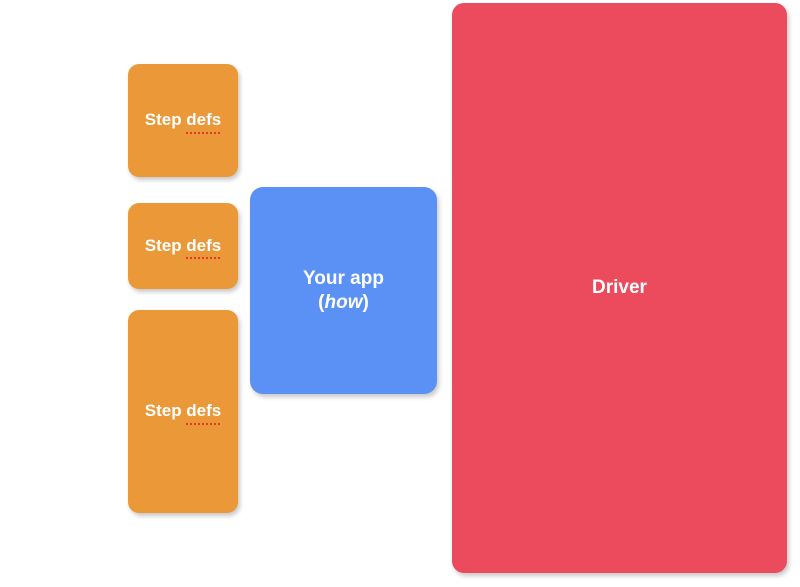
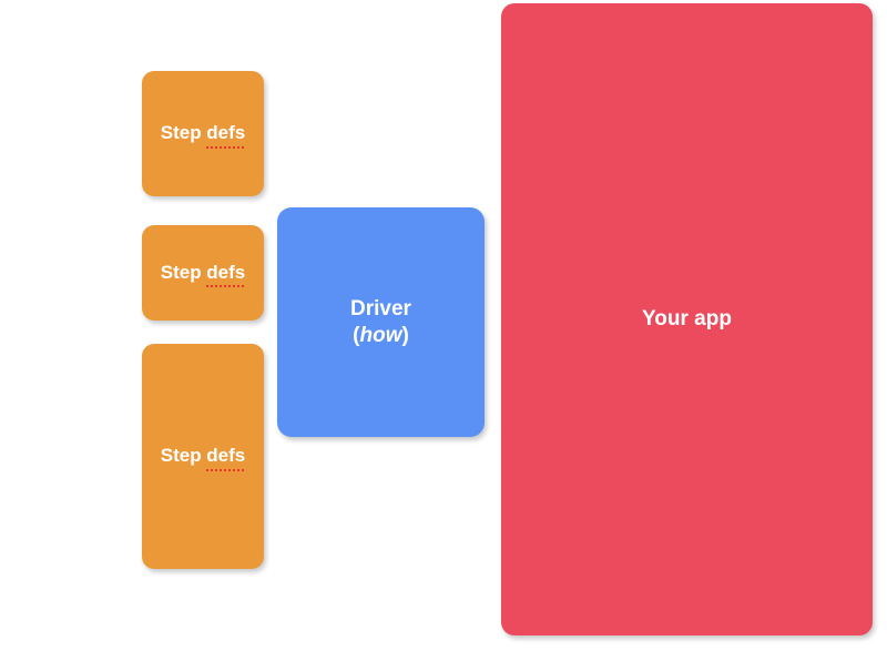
  Step defs
  Step defs
  Step defs
- Your app
+ Driver
  (how)
- Driver
+ Your app
